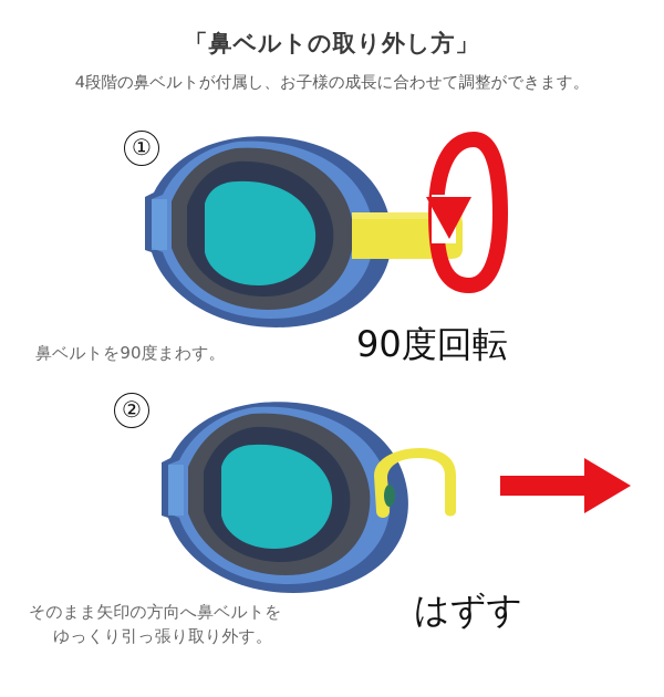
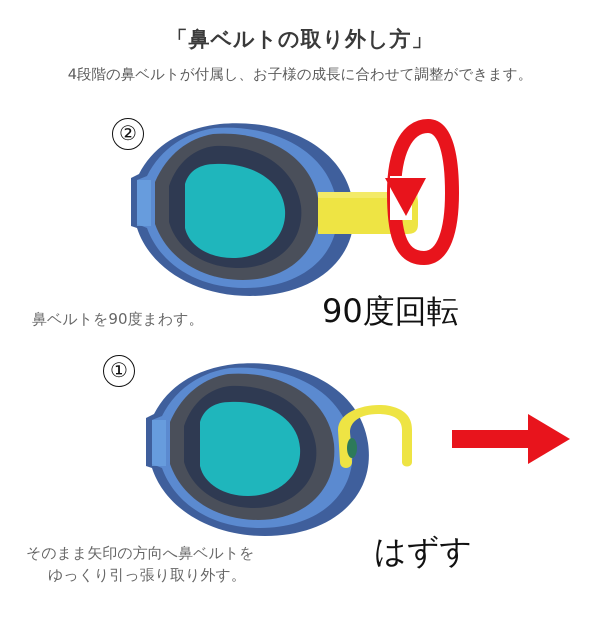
  「鼻ベルトの取り外し方」
  4段階の鼻ベルトが付属し、お子様の成長に合わせて調整ができます。
- ①
+ ②
  鼻ベルトを90度まわす。
  90度回転
- ②
+ ①
  そのまま矢印の方向へ鼻ベルトを
  ゆっくり引っ張り取り外す。
  はずす
